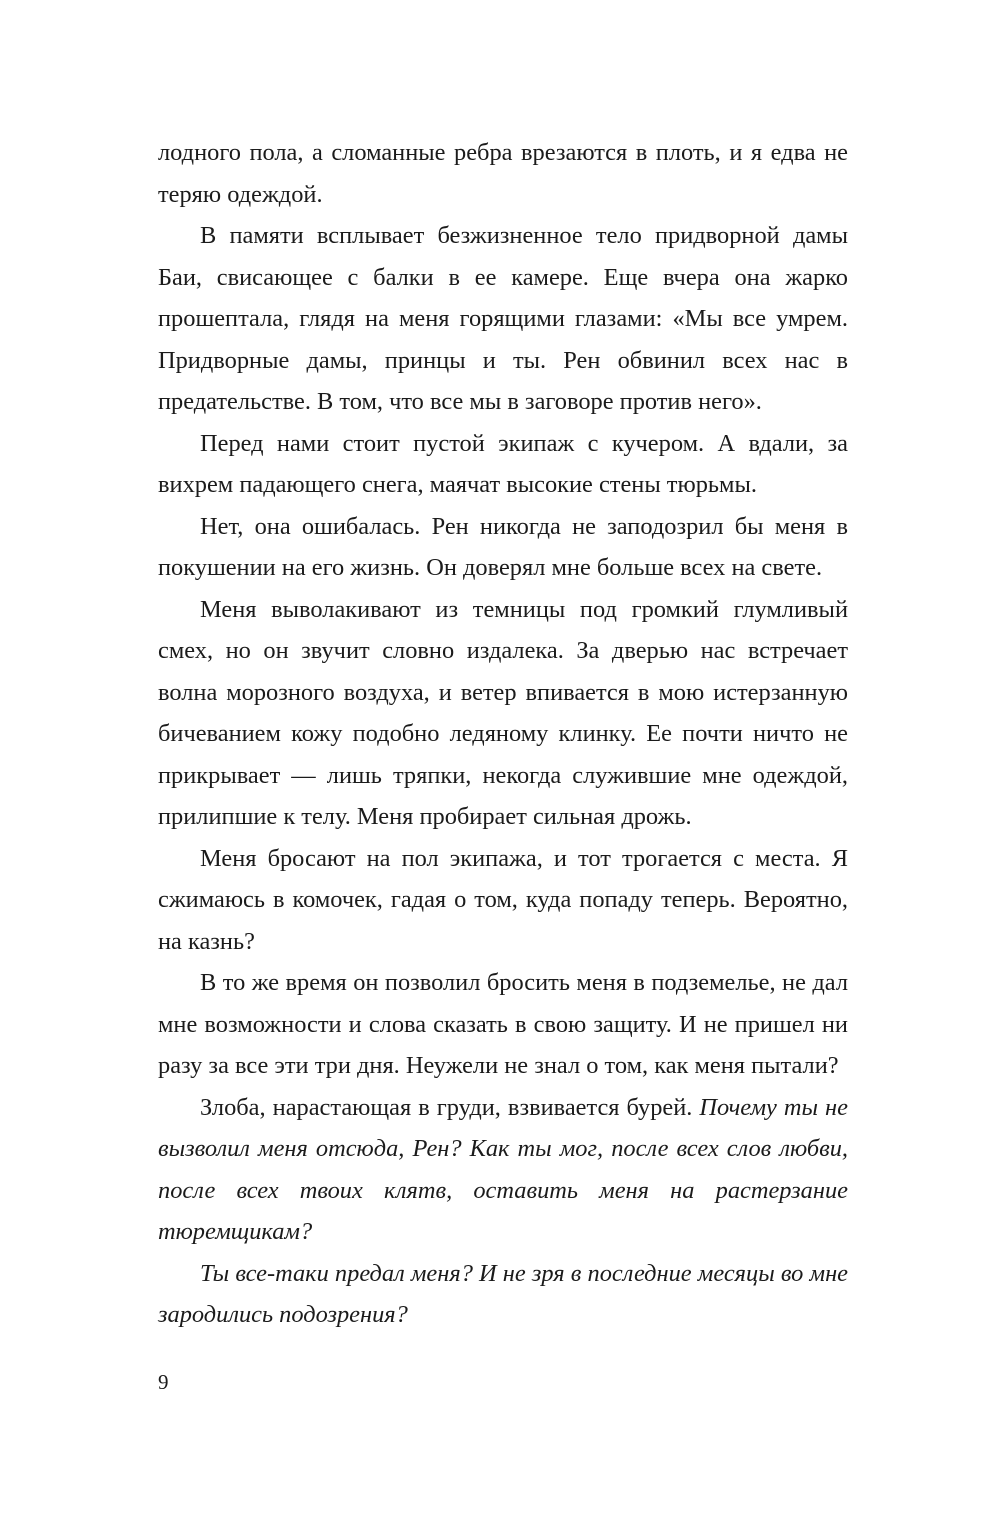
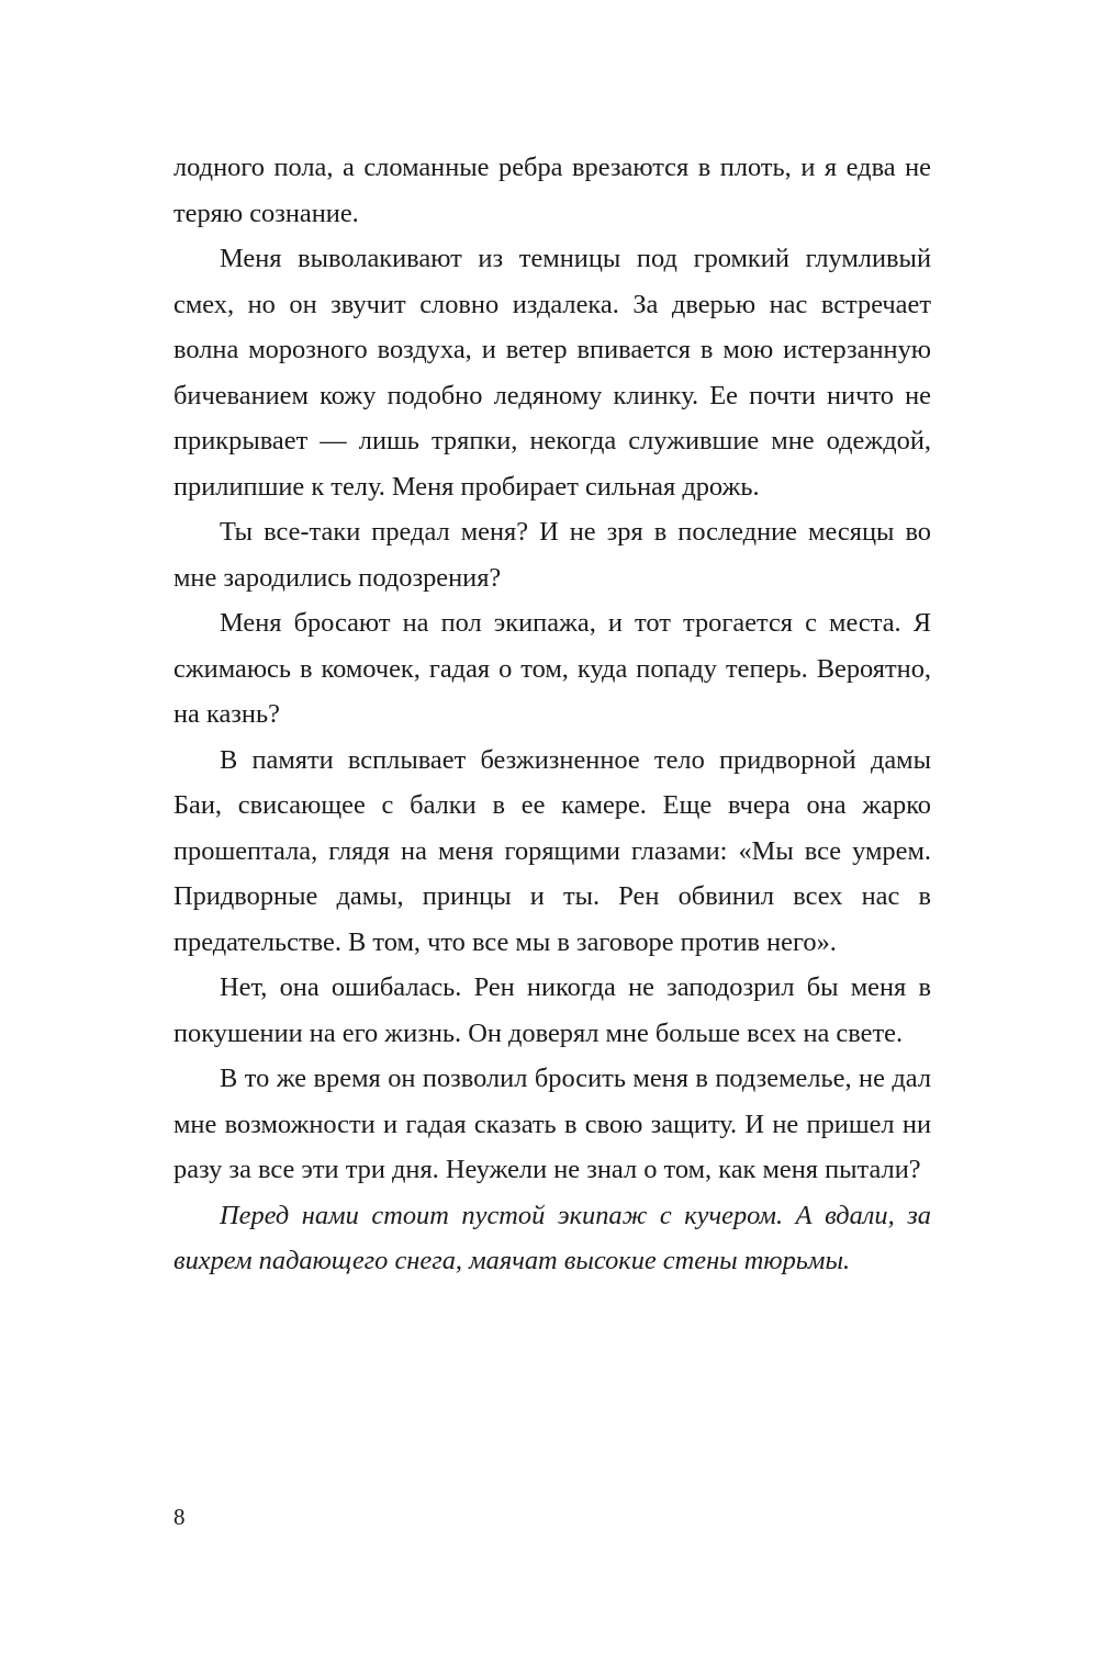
- лодного пола, а сломанные ребра врезаются в плоть, и я едва не теряю одеждой.
+ лодного пола, а сломанные ребра врезаются в плоть, и я едва не теряю сознание.
- В памяти всплывает безжизненное тело придворной дамы Баи, свисающее с балки в ее камере. Еще вчера она жарко прошептала, глядя на меня горящими глазами: «Мы все умрем. Придворные дамы, принцы и ты. Рен обвинил всех нас в предательстве. В том, что все мы в заговоре против него».
+ Меня выволакивают из темницы под громкий глумливый смех, но он звучит словно издалека. За дверью нас встречает волна морозного воздуха, и ветер впивается в мою истерзанную бичеванием кожу подобно ледяному клинку. Ее почти ничто не прикрывает — лишь тряпки, некогда служившие мне одеждой, прилипшие к телу. Меня пробирает сильная дрожь.
- Перед нами стоит пустой экипаж с кучером. А вдали, за вихрем падающего снега, маячат высокие стены тюрьмы.
+ Ты все-таки предал меня? И не зря в последние месяцы во мне зародились подозрения?
- Нет, она ошибалась. Рен никогда не заподозрил бы меня в покушении на его жизнь. Он доверял мне больше всех на свете.
+ Меня бросают на пол экипажа, и тот трогается с места. Я сжимаюсь в комочек, гадая о том, куда попаду теперь. Вероятно, на казнь?
- Меня выволакивают из темницы под громкий глумливый смех, но он звучит словно издалека. За дверью нас встречает волна морозного воздуха, и ветер впивается в мою истерзанную бичеванием кожу подобно ледяному клинку. Ее почти ничто не прикрывает — лишь тряпки, некогда служившие мне одеждой, прилипшие к телу. Меня пробирает сильная дрожь.
+ В памяти всплывает безжизненное тело придворной дамы Баи, свисающее с балки в ее камере. Еще вчера она жарко прошептала, глядя на меня горящими глазами: «Мы все умрем. Придворные дамы, принцы и ты. Рен обвинил всех нас в предательстве. В том, что все мы в заговоре против него».
- Меня бросают на пол экипажа, и тот трогается с места. Я сжимаюсь в комочек, гадая о том, куда попаду теперь. Вероятно, на казнь?
+ Нет, она ошибалась. Рен никогда не заподозрил бы меня в покушении на его жизнь. Он доверял мне больше всех на свете.
- В то же время он позволил бросить меня в подземелье, не дал мне возможности и слова сказать в свою защиту. И не пришел ни разу за все эти три дня. Неужели не знал о том, как меня пытали?
+ В то же время он позволил бросить меня в подземелье, не дал мне возможности и гадая сказать в свою защиту. И не пришел ни разу за все эти три дня. Неужели не знал о том, как меня пытали?
- Злоба, нарастающая в груди, взвивается бурей. Почему ты не вызволил меня отсюда, Рен? Как ты мог, после всех слов любви, после всех твоих клятв, оставить меня на растерзание тюремщикам?
- Ты все-таки предал меня? И не зря в последние месяцы во мне зародились подозрения?
+ Перед нами стоит пустой экипаж с кучером. А вдали, за вихрем падающего снега, маячат высокие стены тюрьмы.
- 9
+ 8
